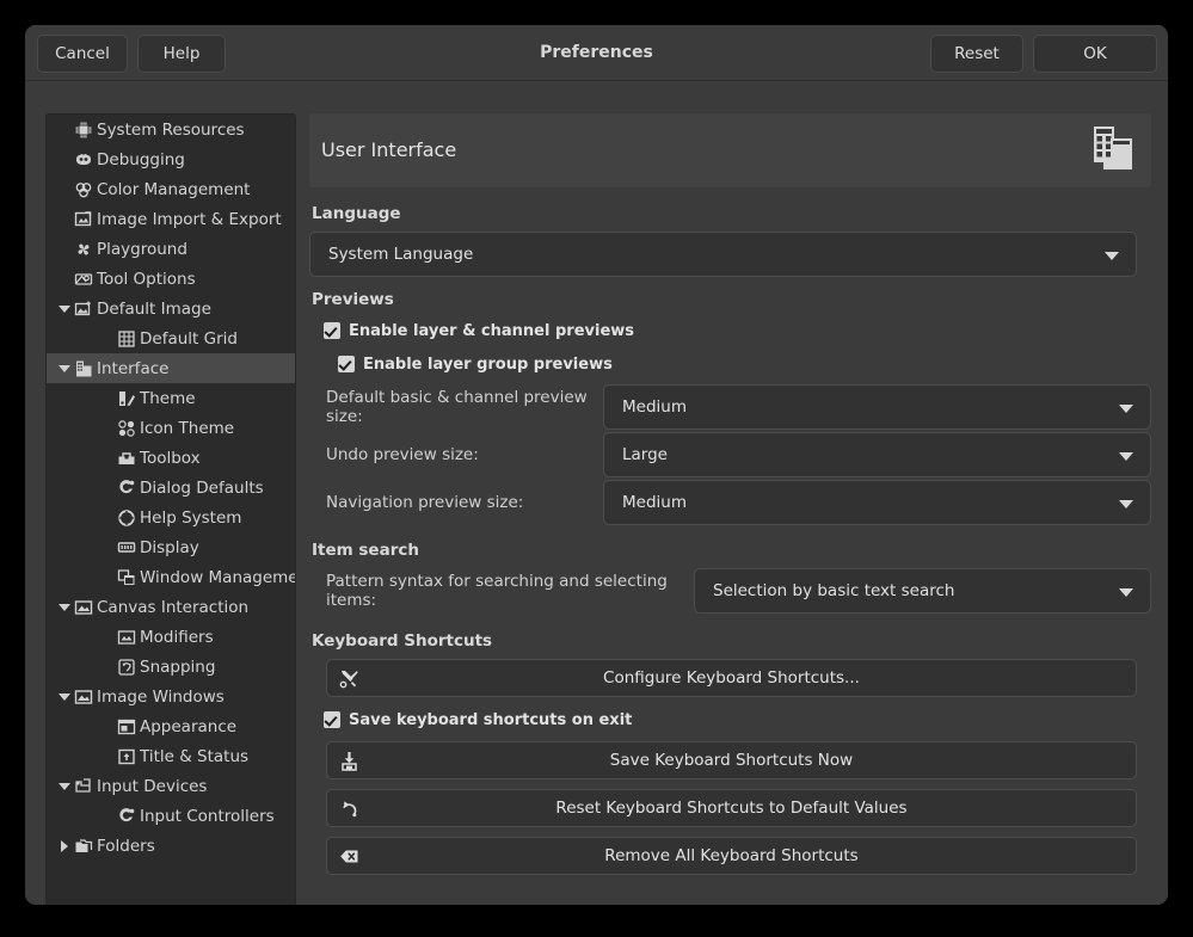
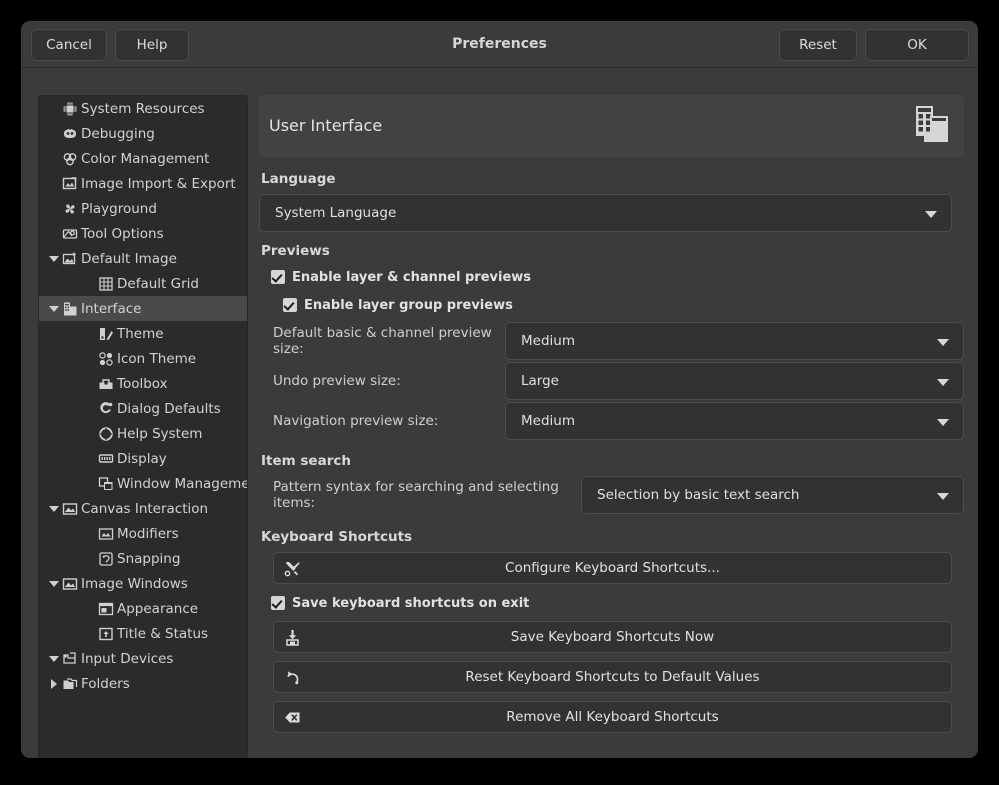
  Cancel
  Help
  Preferences
  Reset
  OK
  System Resources
  Debugging
  Color Management
  Image Import & Export
  Playground
  Tool Options
  Default Image
  Default Grid
  Interface
  Theme
  Icon Theme
  Toolbox
  Dialog Defaults
  Help System
  Display
  Window Manageme
  Canvas Interaction
  Modifiers
  Snapping
  Image Windows
  Appearance
  Title & Status
  Input Devices
- Input Controllers
  Folders
  User Interface
  Language
  System Language
  Previews
  Enable layer & channel previews
  Enable layer group previews
  Default basic & channel preview size:
  Medium
  Undo preview size:
  Large
  Navigation preview size:
  Medium
  Item search
  Pattern syntax for searching and selecting items:
  Selection by basic text search
  Keyboard Shortcuts
  Configure Keyboard Shortcuts...
  Save keyboard shortcuts on exit
  Save Keyboard Shortcuts Now
  Reset Keyboard Shortcuts to Default Values
  Remove All Keyboard Shortcuts
